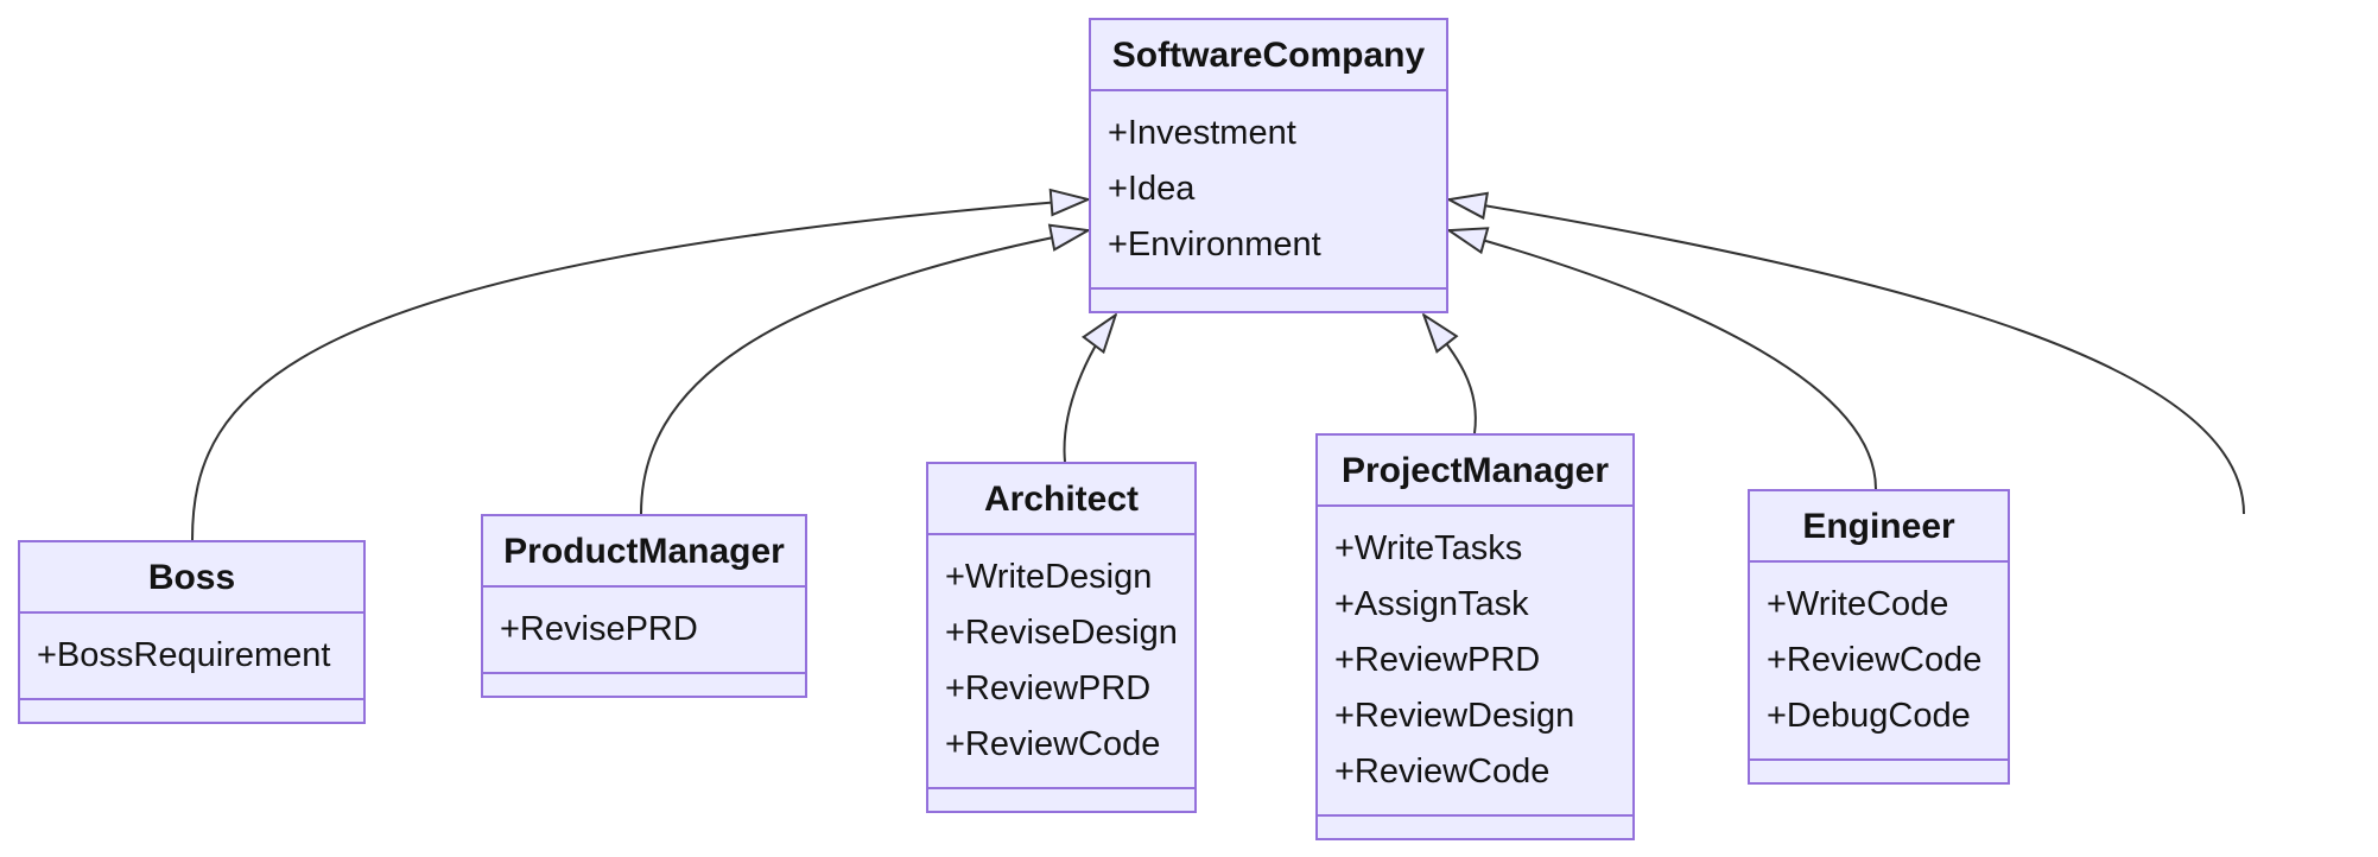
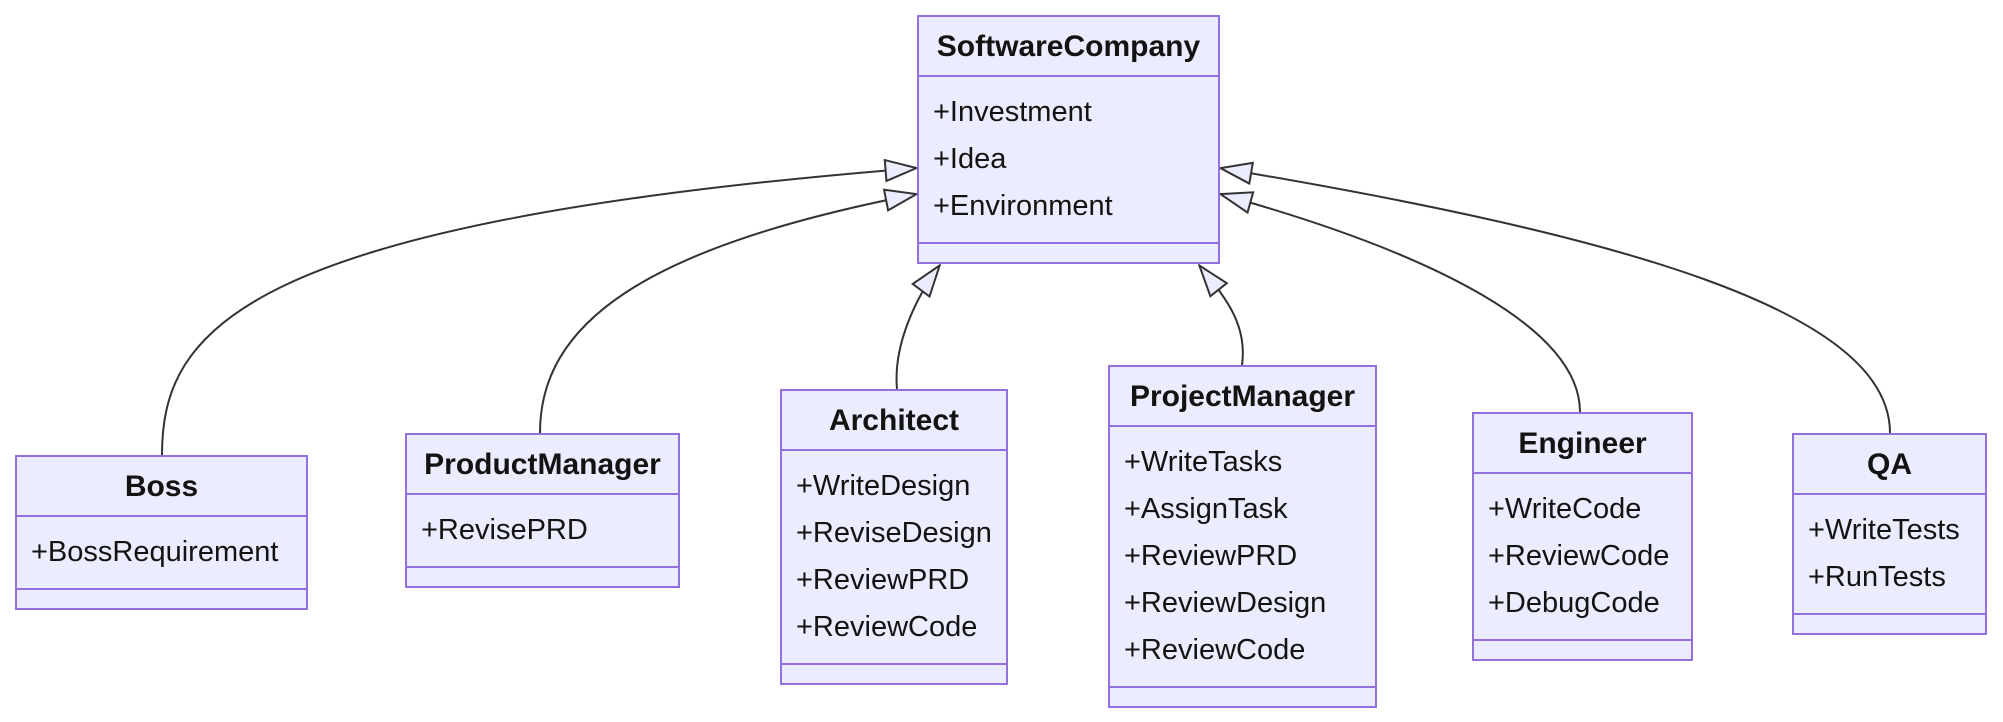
  SoftwareCompany
  +Investment
  +Idea
  +Environment
  Boss
  +BossRequirement
  ProductManager
  +RevisePRD
  Architect
  +WriteDesign
  +ReviseDesign
  +ReviewPRD
  +ReviewCode
  ProjectManager
  +WriteTasks
  +AssignTask
  +ReviewPRD
  +ReviewDesign
  +ReviewCode
  Engineer
  +WriteCode
  +ReviewCode
  +DebugCode
+ QA
+ +WriteTests
+ +RunTests
